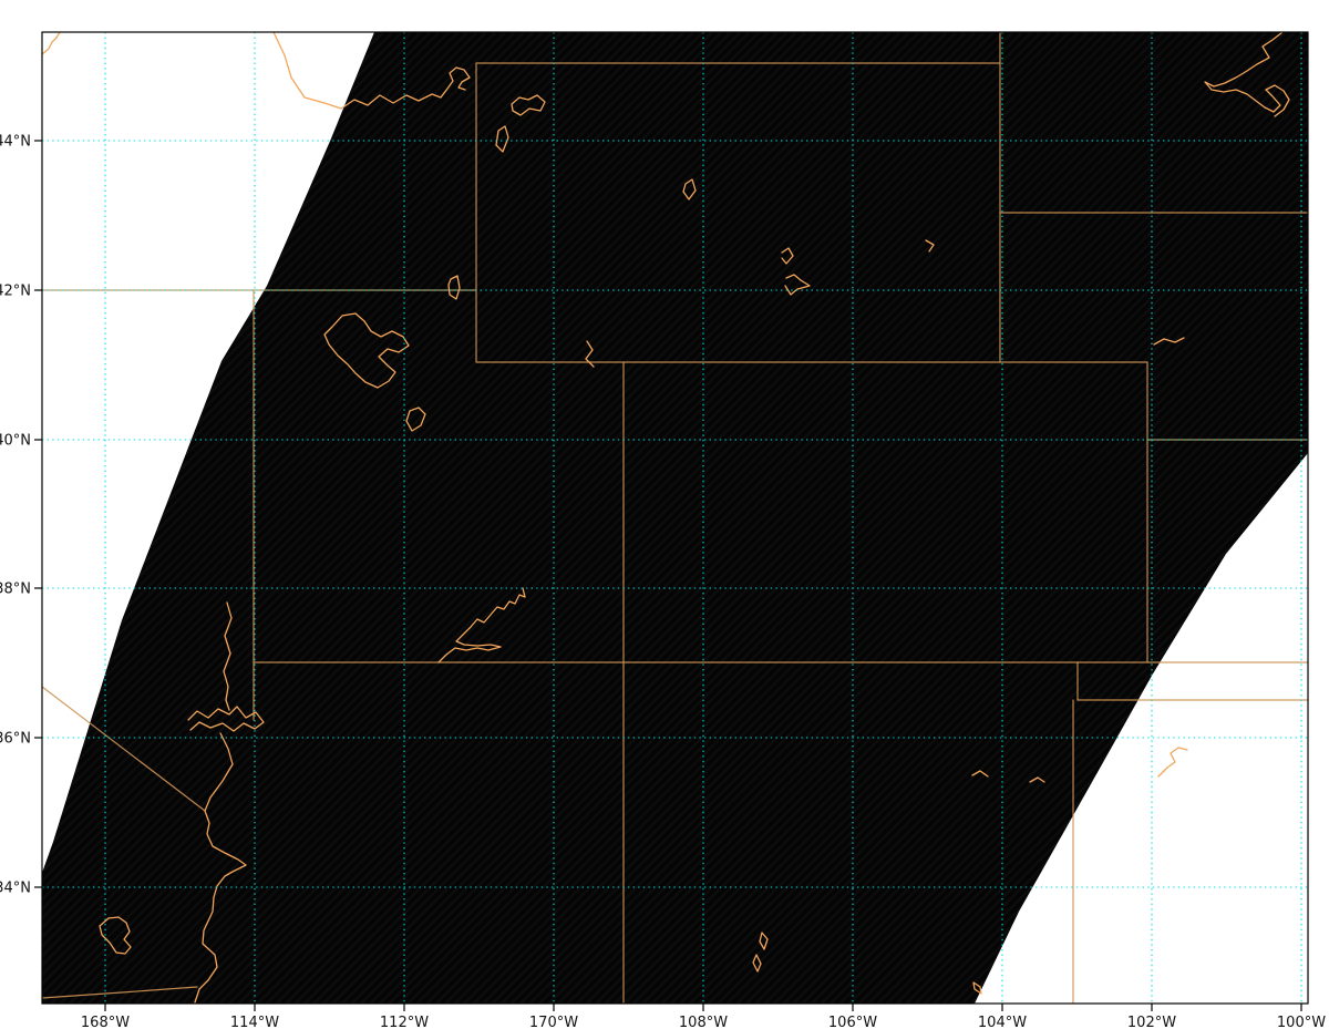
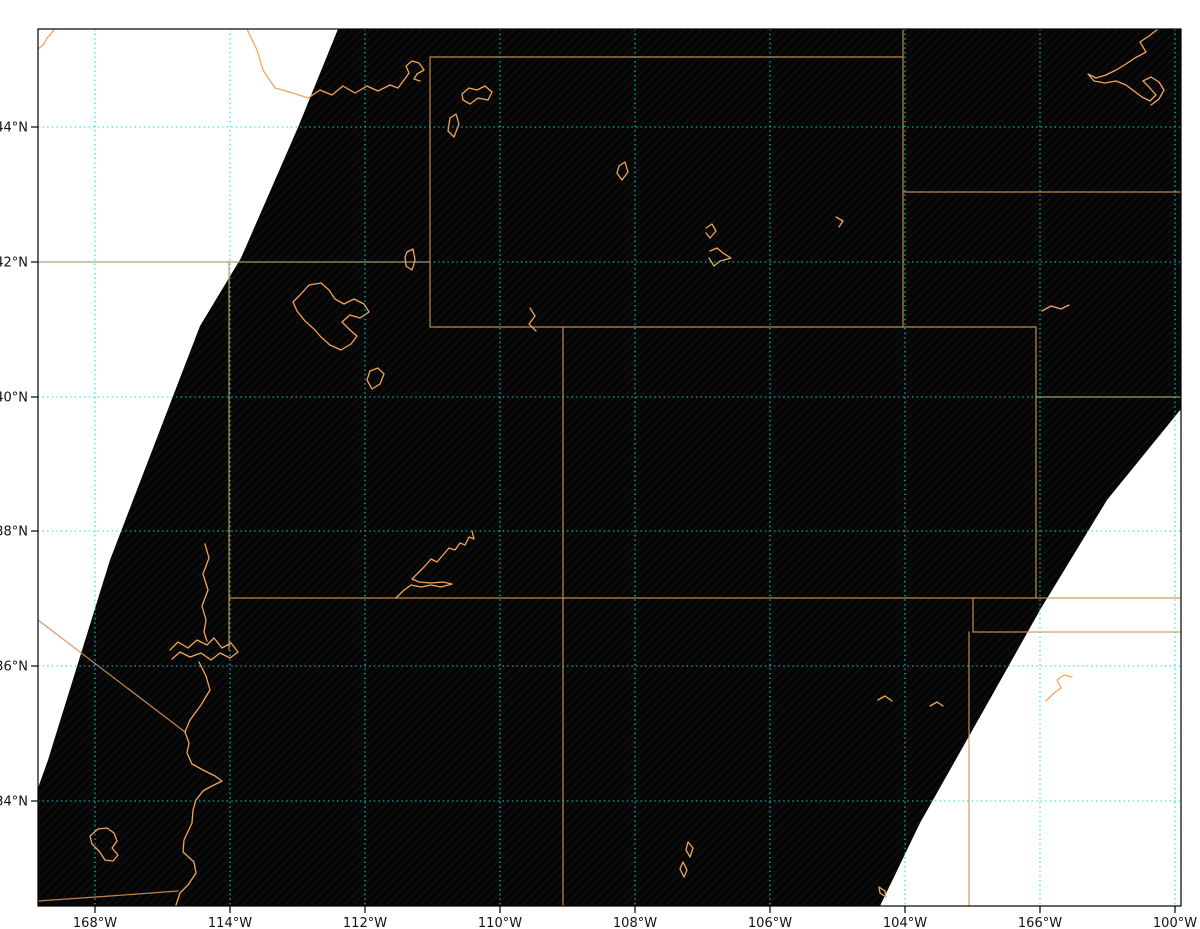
  168°W
  114°W
  112°W
- 170°W
+ 110°W
  108°W
  106°W
  104°W
- 102°W
+ 166°W
  100°W
  4°N
  2°N
  0°N
  8°N
  6°N
  4°N
